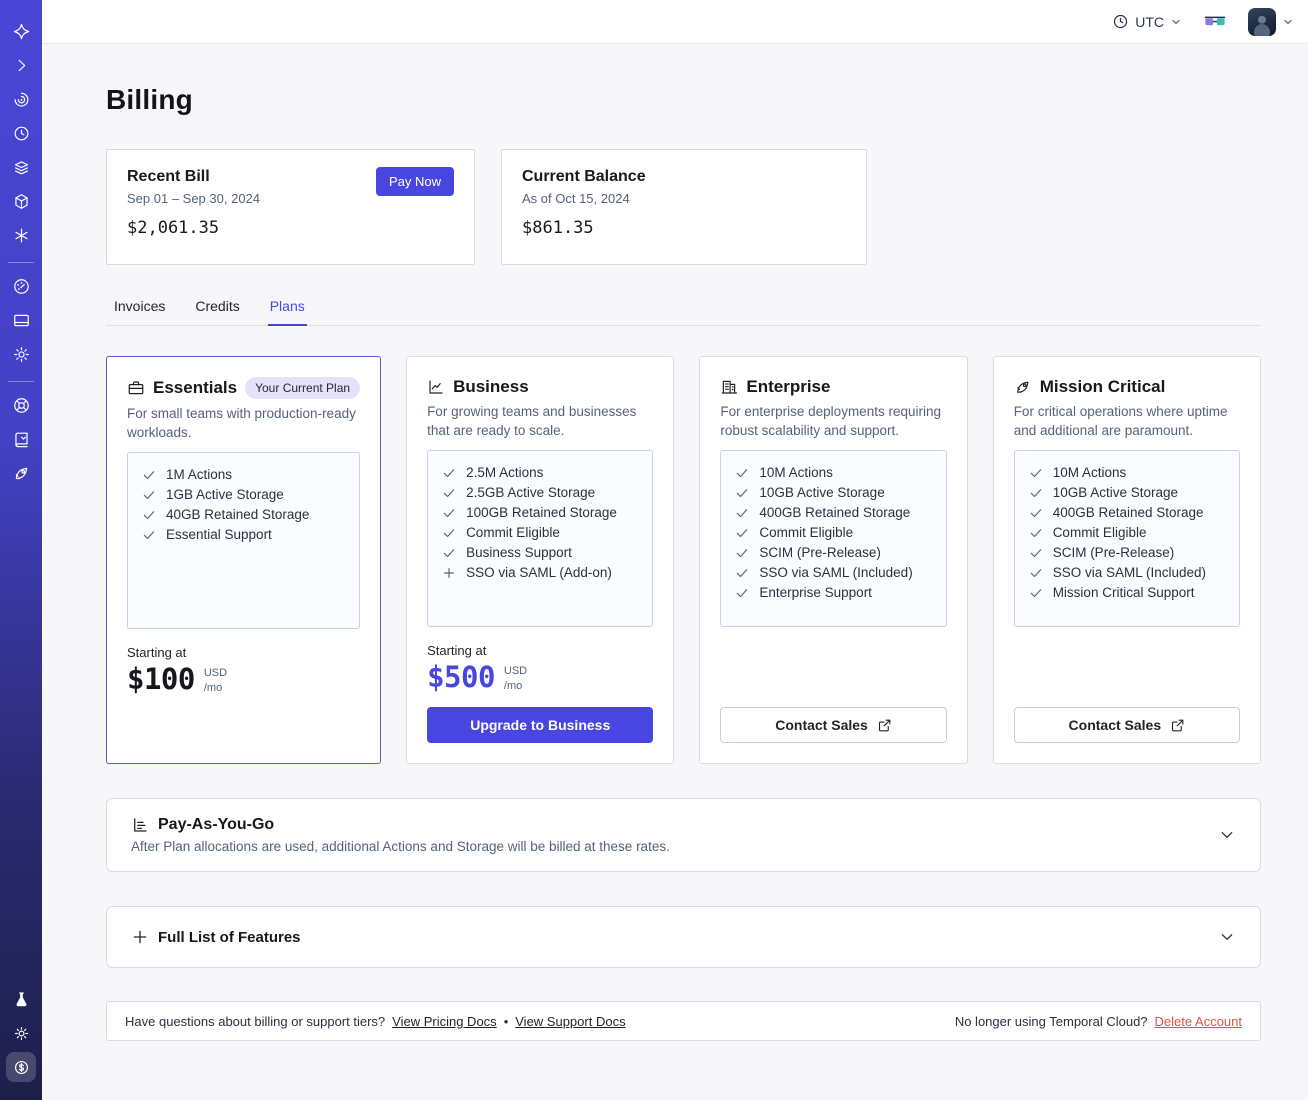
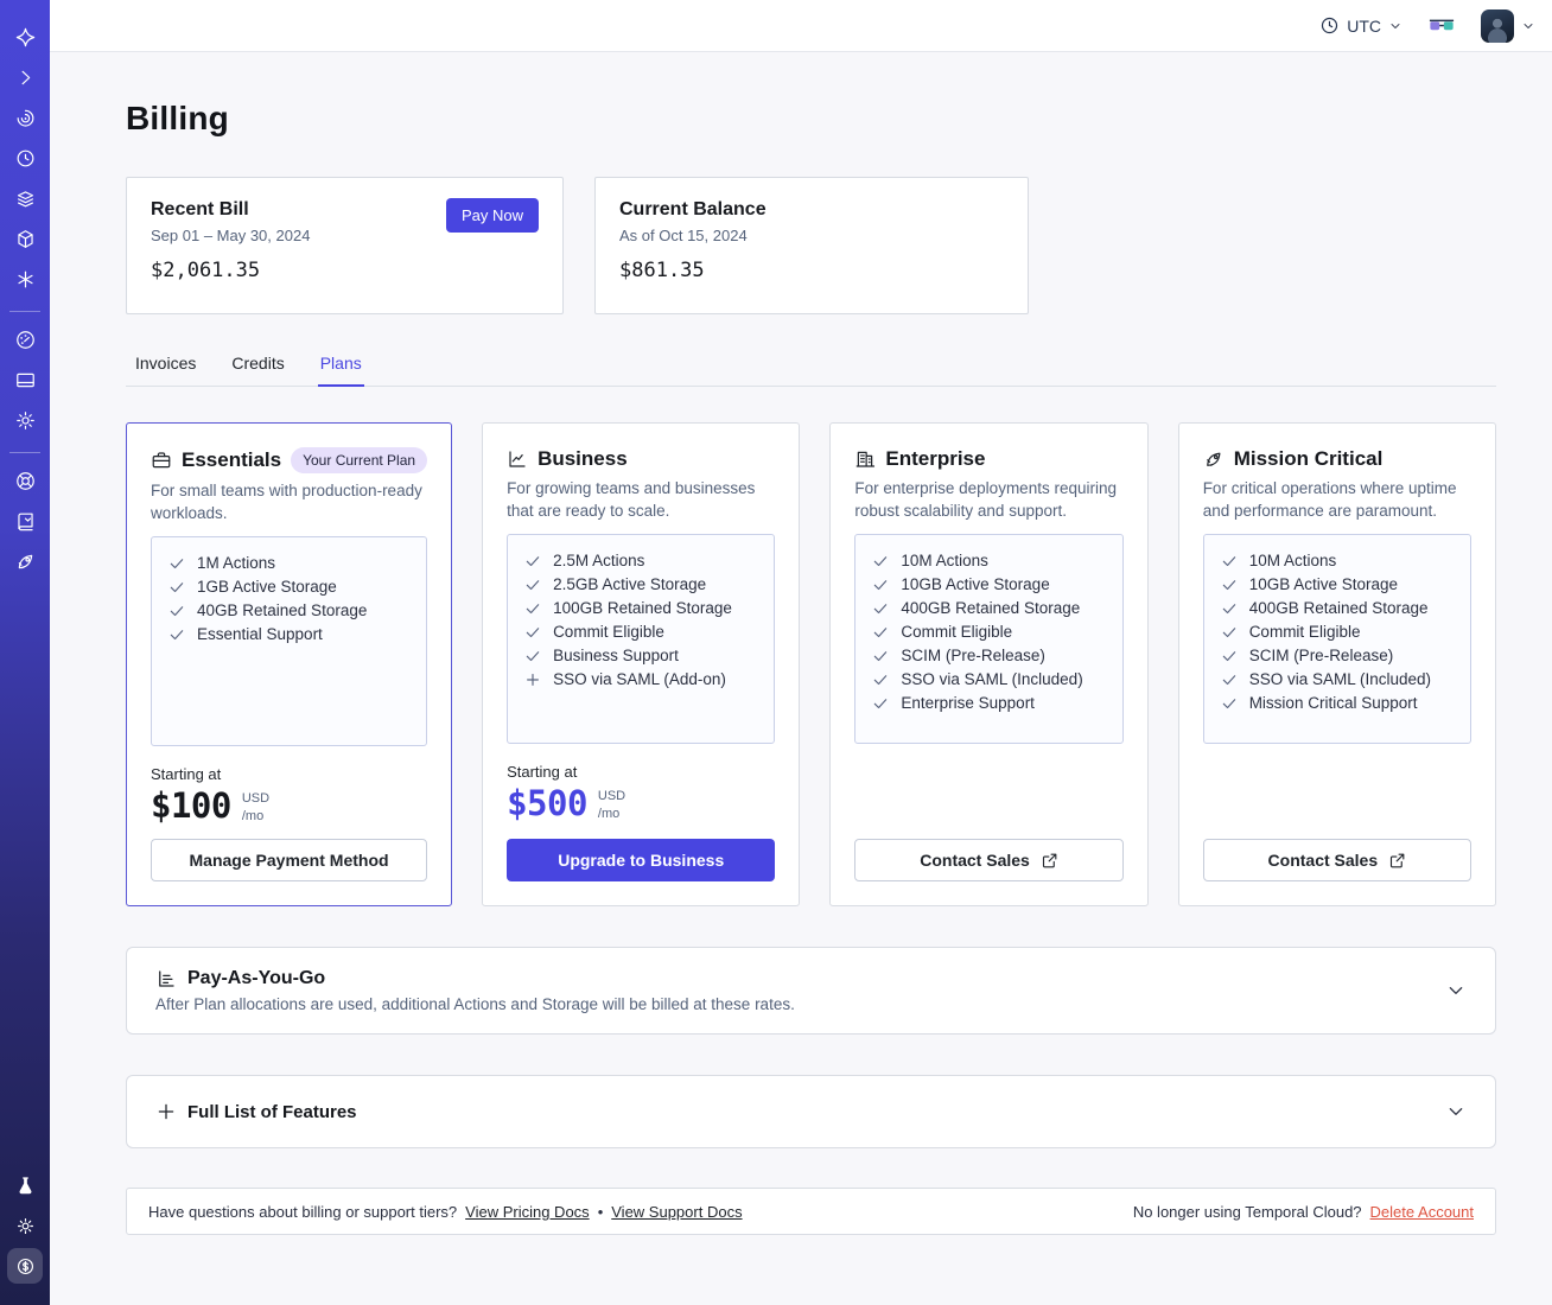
  UTC
  Billing
  Recent Bill
- Sep 01 – Sep 30, 2024
+ Sep 01 – May 30, 2024
  $2,061.35
  Pay Now
  Current Balance
  As of Oct 15, 2024
  $861.35
  Invoices
  Credits
  Plans
  Essentials
  Your Current Plan
  For small teams with production-ready workloads.
  1M Actions
  1GB Active Storage
  40GB Retained Storage
  Essential Support
  Starting at
  $100
  USD
  /mo
+ Manage Payment Method
  Business
  For growing teams and businesses that are ready to scale.
  2.5M Actions
  2.5GB Active Storage
  100GB Retained Storage
  Commit Eligible
  Business Support
  SSO via SAML (Add-on)
  Starting at
  $500
  USD
  /mo
  Upgrade to Business
  Enterprise
  For enterprise deployments requiring robust scalability and support.
  10M Actions
  10GB Active Storage
  400GB Retained Storage
  Commit Eligible
  SCIM (Pre-Release)
  SSO via SAML (Included)
  Enterprise Support
  Contact Sales
  Mission Critical
- For critical operations where uptime and additional are paramount.
+ For critical operations where uptime and performance are paramount.
  10M Actions
  10GB Active Storage
  400GB Retained Storage
  Commit Eligible
  SCIM (Pre-Release)
  SSO via SAML (Included)
  Mission Critical Support
  Contact Sales
  Pay-As-You-Go
  After Plan allocations are used, additional Actions and Storage will be billed at these rates.
  Full List of Features
  Have questions about billing or support tiers?
  View Pricing Docs
  •
  View Support Docs
  No longer using Temporal Cloud?
  Delete Account
